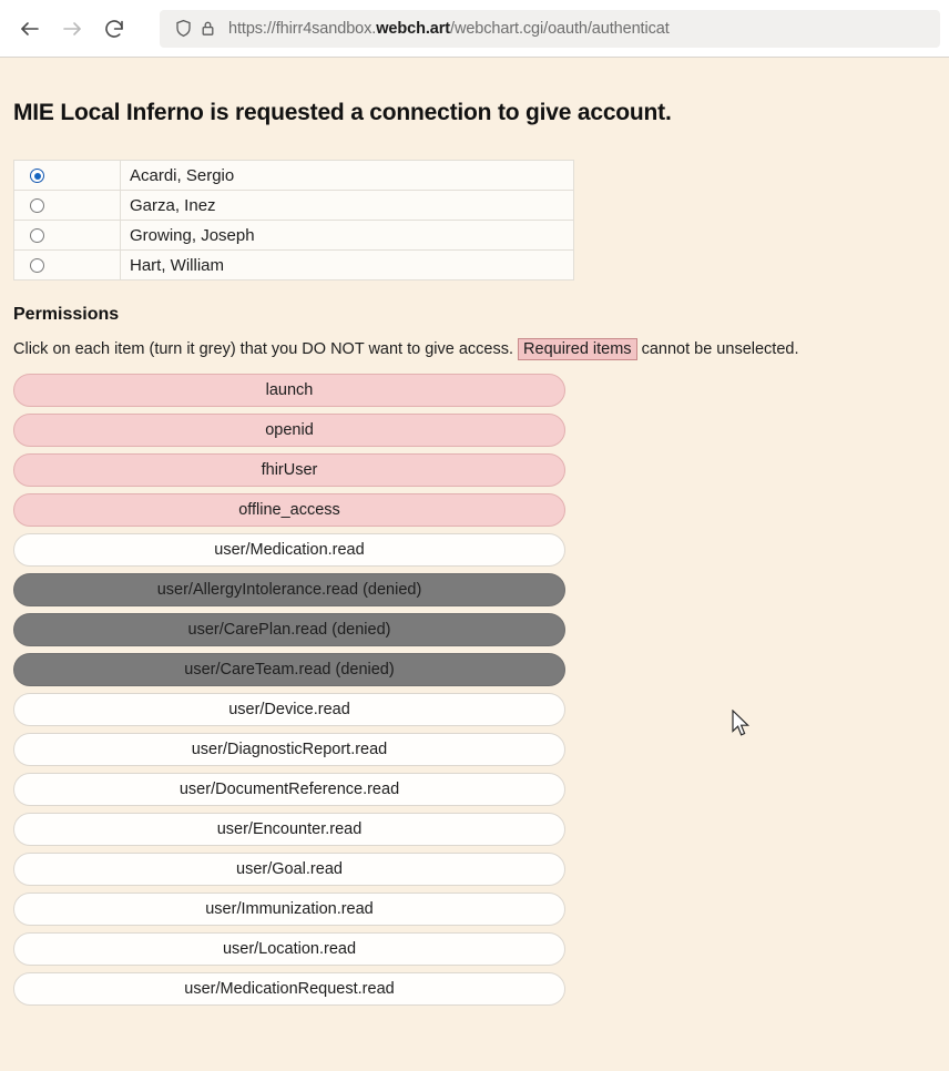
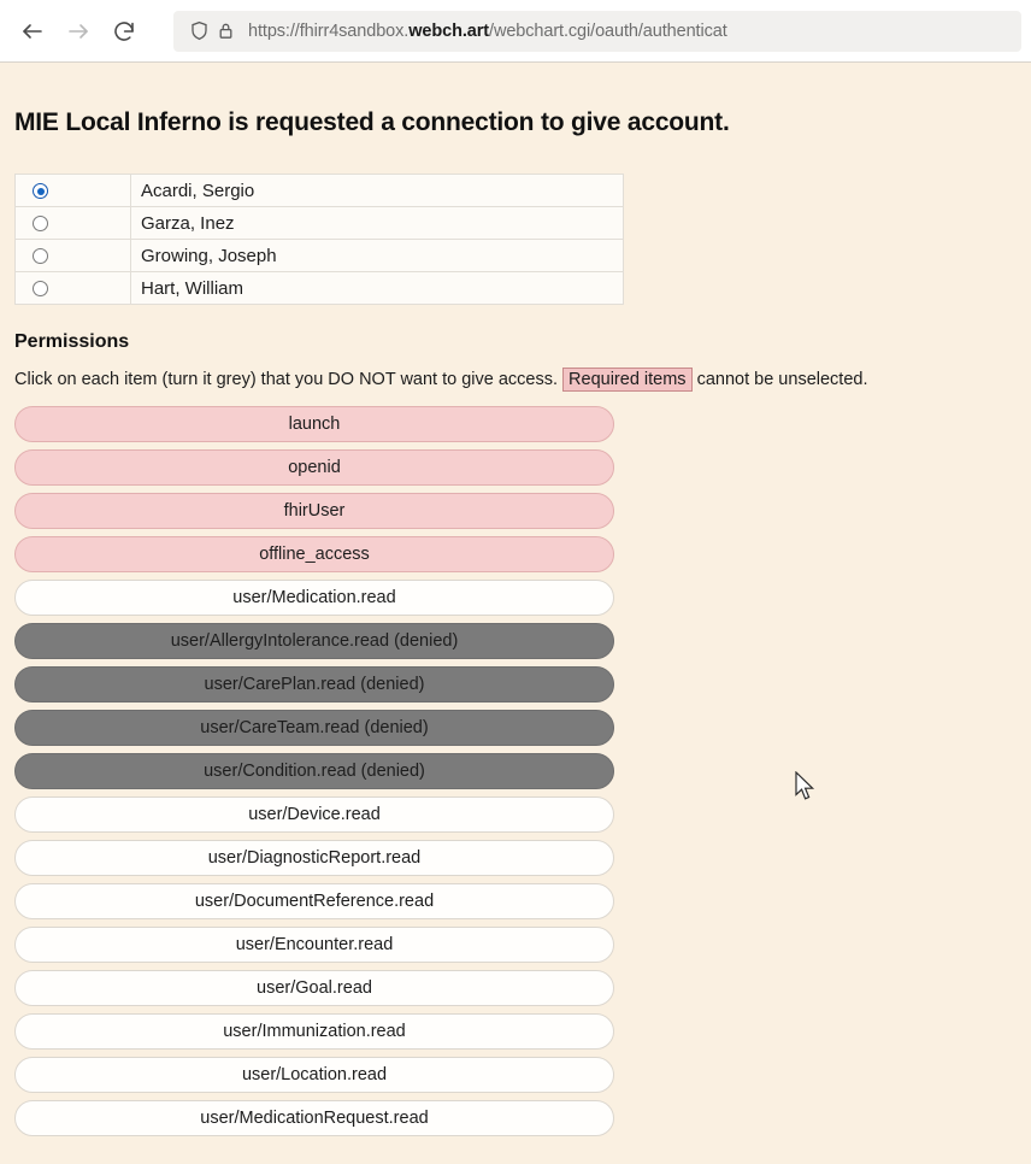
  https://fhirr4sandbox.webch.art/webchart.cgi/oauth/authenticat
  MIE Local Inferno is requested a connection to give account.
  	Acardi, Sergio
  	Garza, Inez
  	Growing, Joseph
  	Hart, William
  Permissions
  Click on each item (turn it grey) that you DO NOT want to give access. Required items cannot be unselected.
  launch
  openid
  fhirUser
  offline_access
  user/Medication.read
  user/AllergyIntolerance.read (denied)
  user/CarePlan.read (denied)
  user/CareTeam.read (denied)
+ user/Condition.read (denied)
  user/Device.read
  user/DiagnosticReport.read
  user/DocumentReference.read
  user/Encounter.read
  user/Goal.read
  user/Immunization.read
  user/Location.read
  user/MedicationRequest.read
